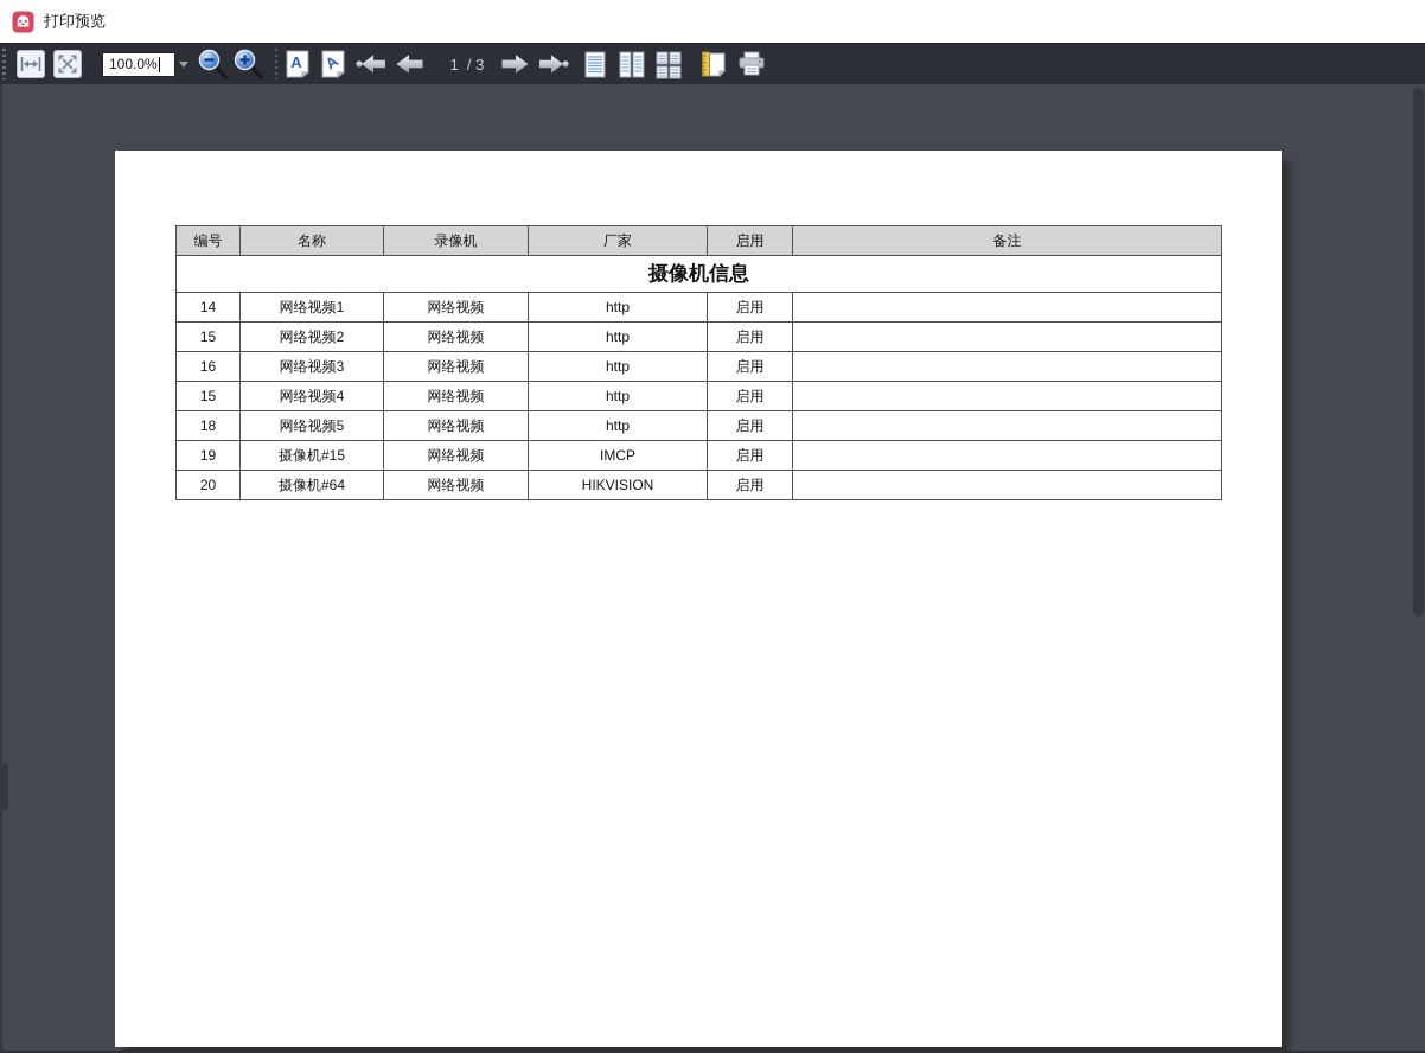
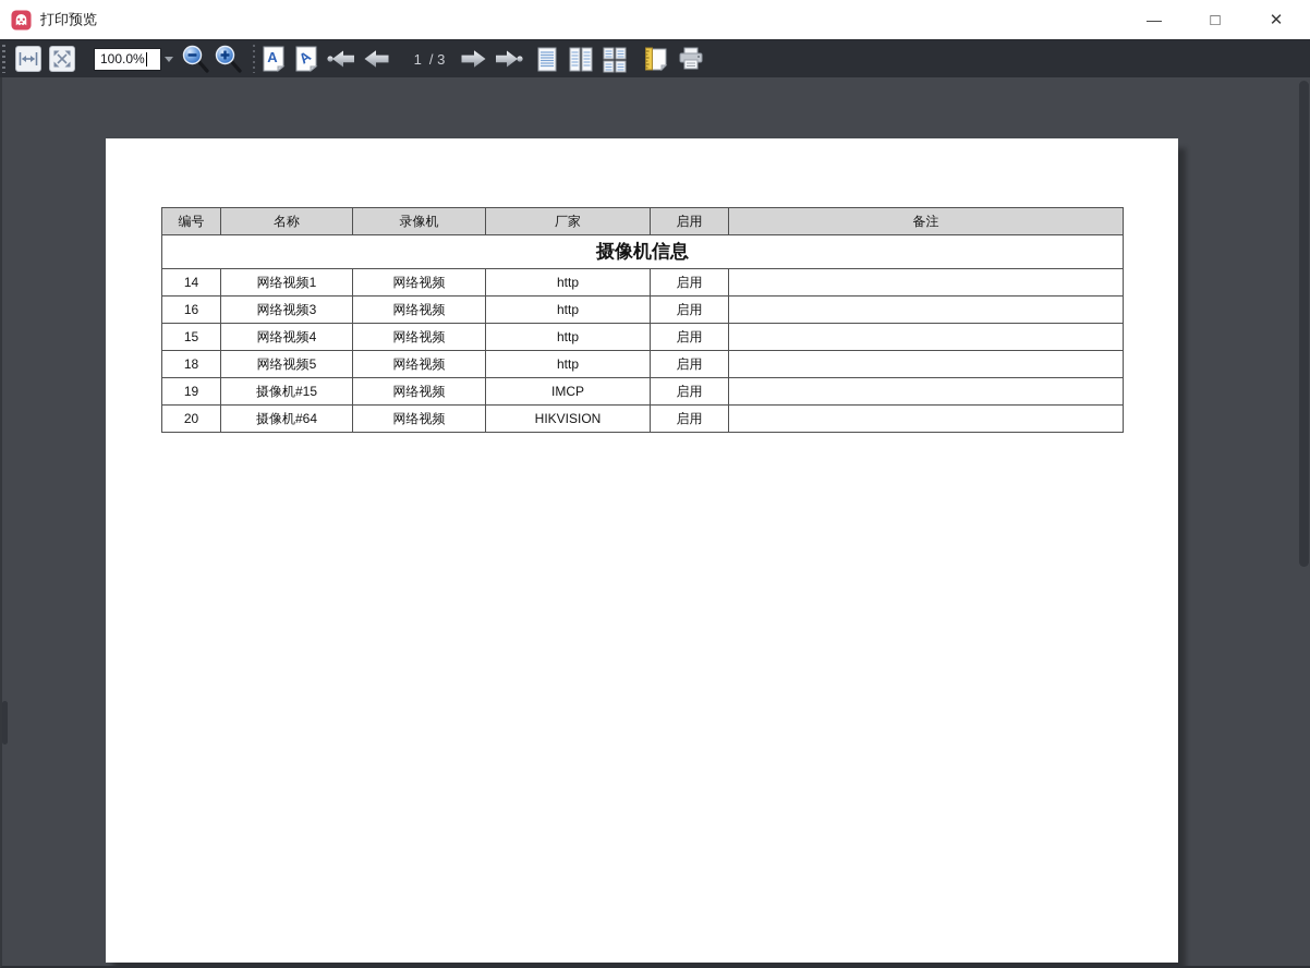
  打印预览
+ —
+ □
+ ✕
  100.0%
  A
  1
  / 3
  摄像机信息
  编号	名称	录像机	厂家	启用	备注
  14	网络视频1	网络视频	http	启用
- 15	网络视频2	网络视频	http	启用
  16	网络视频3	网络视频	http	启用
  15	网络视频4	网络视频	http	启用
  18	网络视频5	网络视频	http	启用
  19	摄像机#15	网络视频	IMCP	启用
  20	摄像机#64	网络视频	HIKVISION	启用
